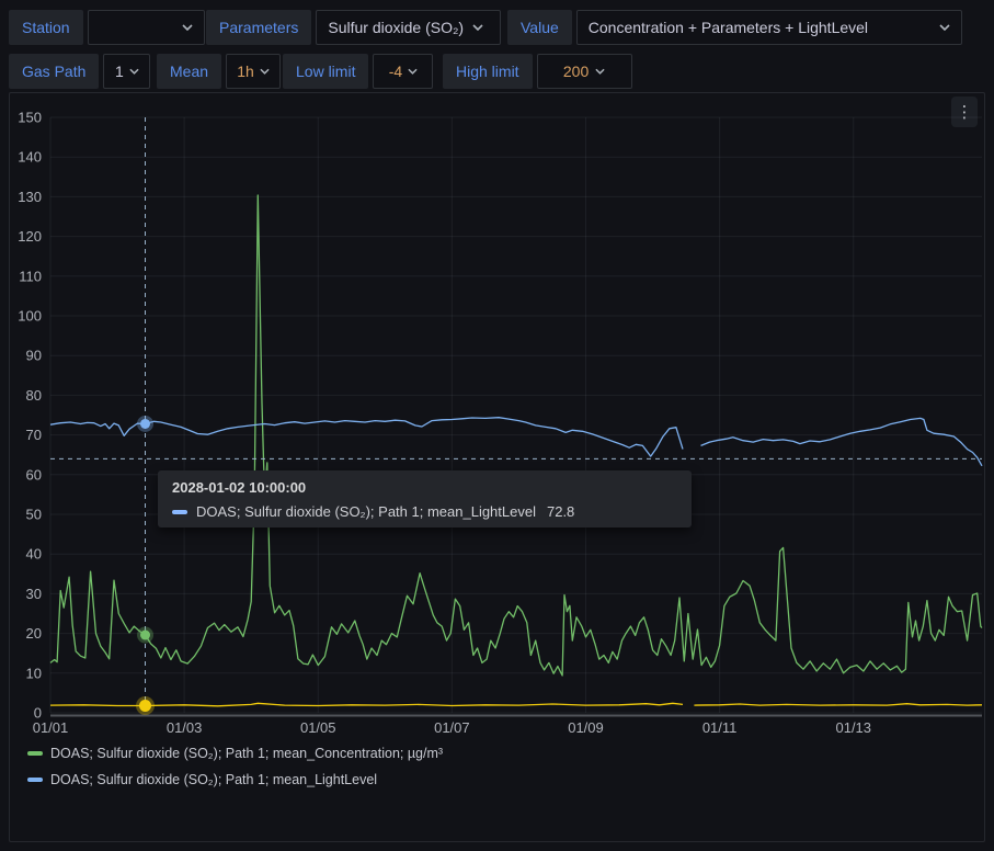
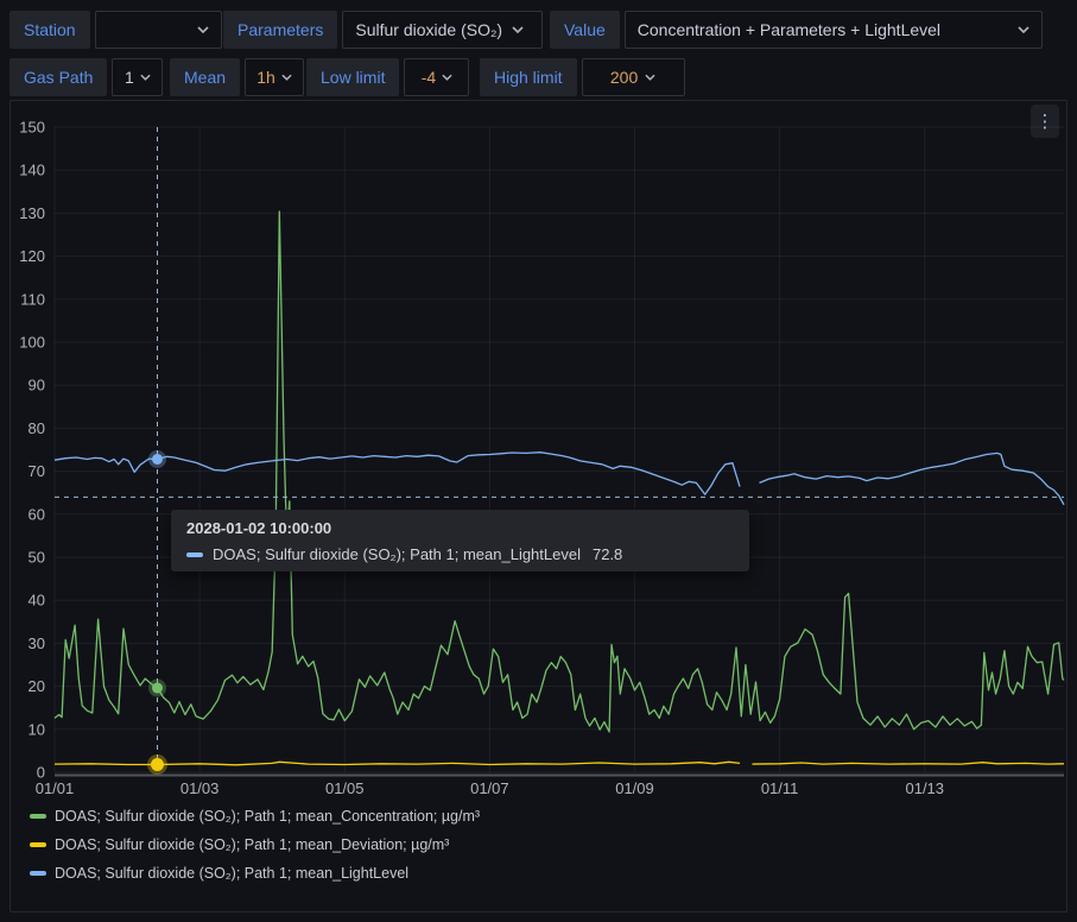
  Station
  Parameters
  Sulfur dioxide (SO₂)
  Value
  Concentration + Parameters + LightLevel
  Gas Path
  1
  Mean
  1h
  Low limit
  -4
  High limit
  200
  ⋮
  0
  10
  20
  30
  40
  50
  60
  70
  80
  90
  100
  110
  120
  130
  140
  150
  01/01
  01/03
  01/05
  01/07
  01/09
  01/11
  01/13
  2028-01-02 10:00:00
  DOAS; Sulfur dioxide (SO₂); Path 1; mean_LightLevel
  72.8
  DOAS; Sulfur dioxide (SO₂); Path 1; mean_Concentration; µg/m³
+ DOAS; Sulfur dioxide (SO₂); Path 1; mean_Deviation; µg/m³
  DOAS; Sulfur dioxide (SO₂); Path 1; mean_LightLevel
